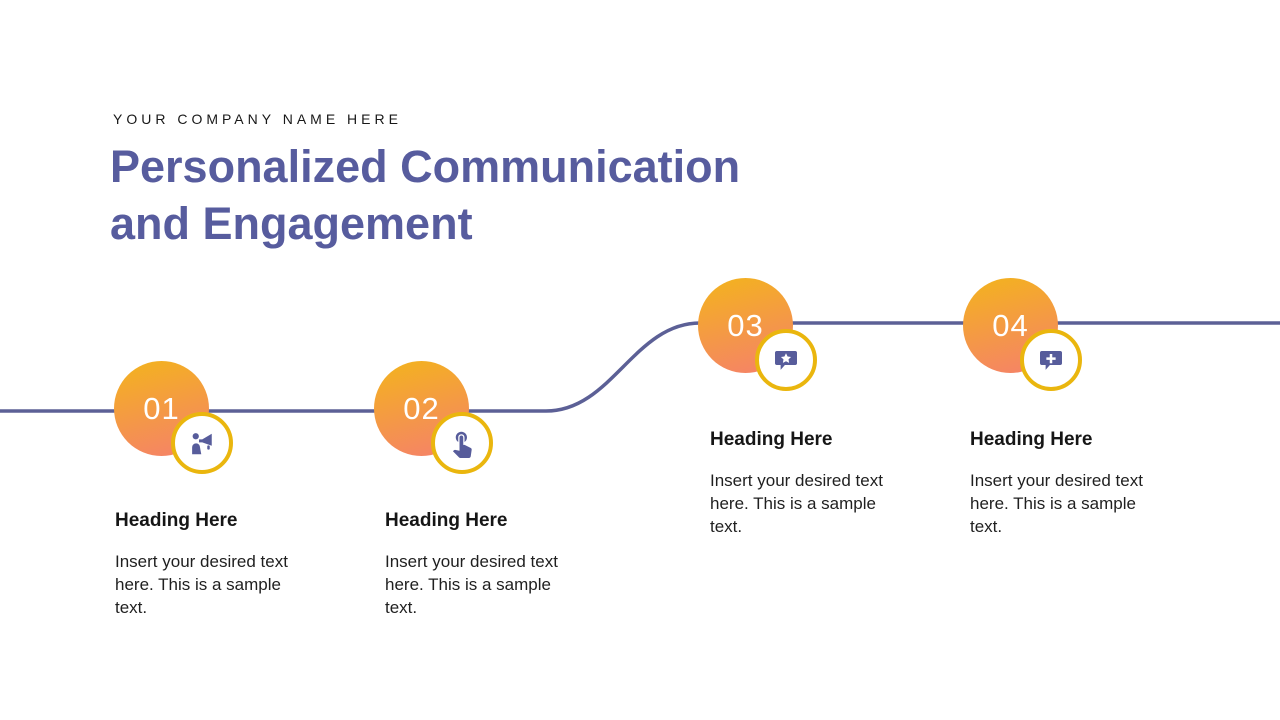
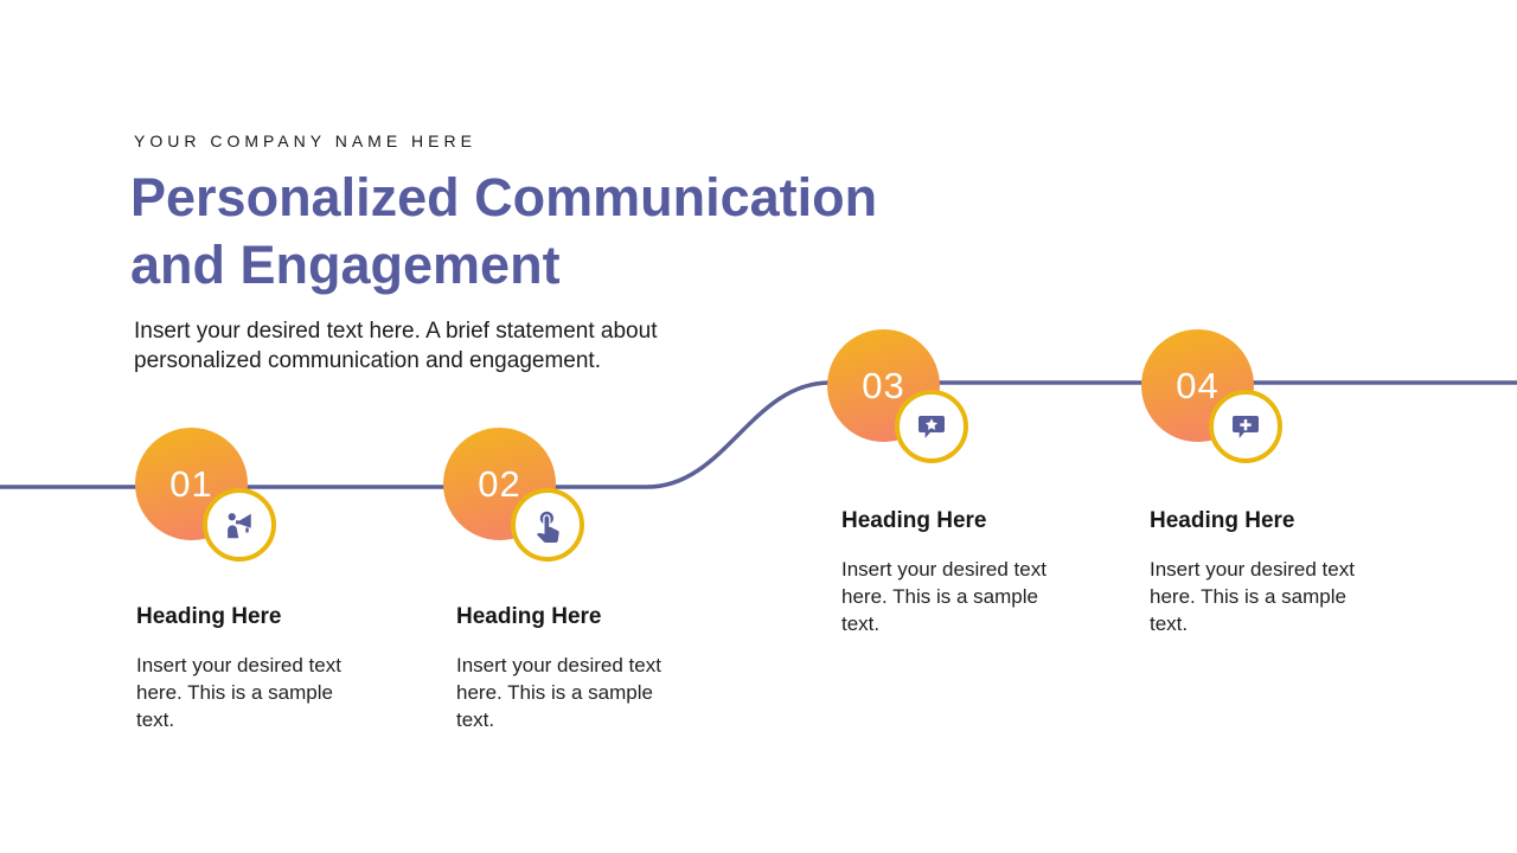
  YOUR COMPANY NAME HERE
  Personalized Communication and Engagement
+ Insert your desired text here. A brief statement about personalized communication and engagement.
  01
  Heading Here
  Insert your desired text here. This is a sample text.
  02
  Heading Here
  Insert your desired text here. This is a sample text.
  03
  Heading Here
  Insert your desired text here. This is a sample text.
  04
  Heading Here
  Insert your desired text here. This is a sample text.
